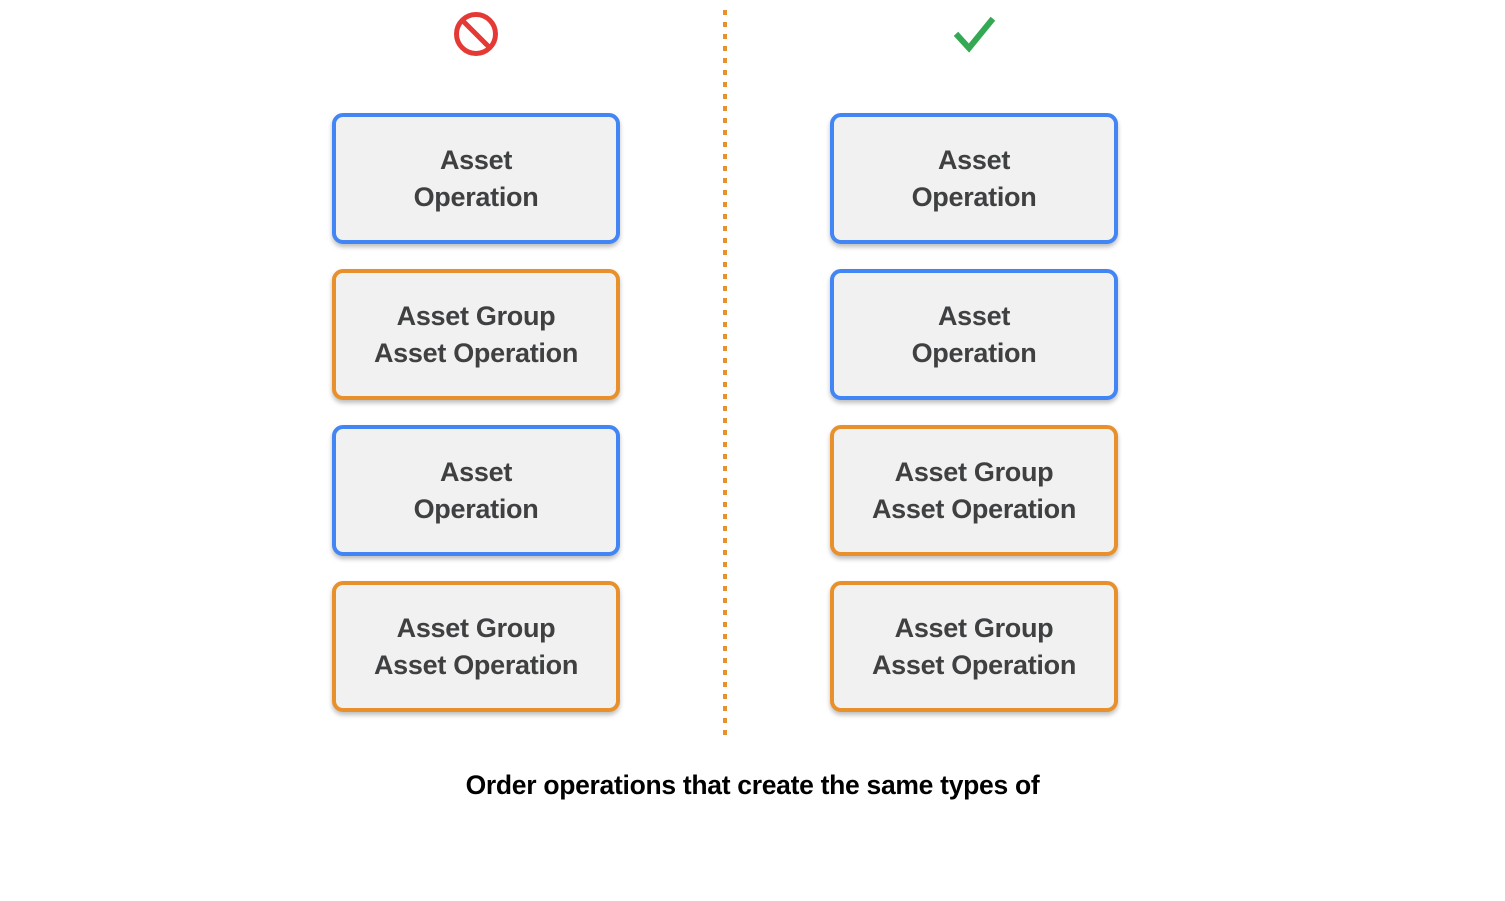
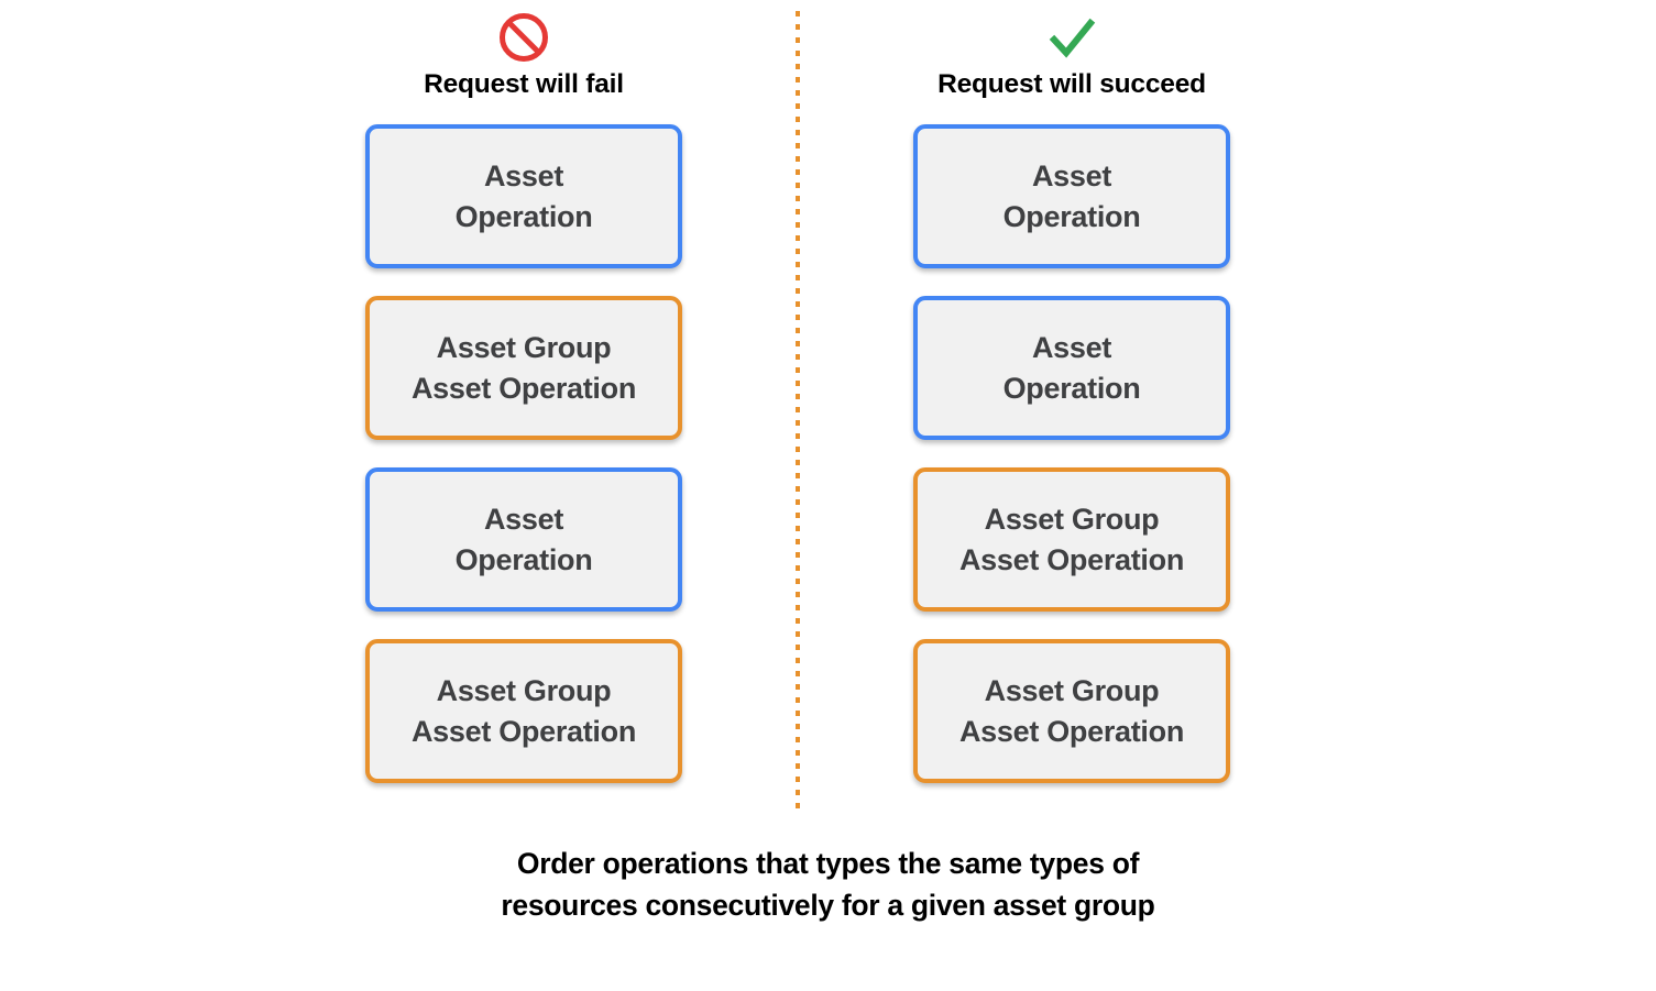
+ Request will fail
  Asset
  Operation
  Asset Group
  Asset Operation
  Asset
  Operation
  Asset Group
  Asset Operation
+ Request will succeed
  Asset
  Operation
  Asset
  Operation
  Asset Group
  Asset Operation
  Asset Group
  Asset Operation
- Order operations that create the same types of
+ Order operations that types the same types of
+ resources consecutively for a given asset group
